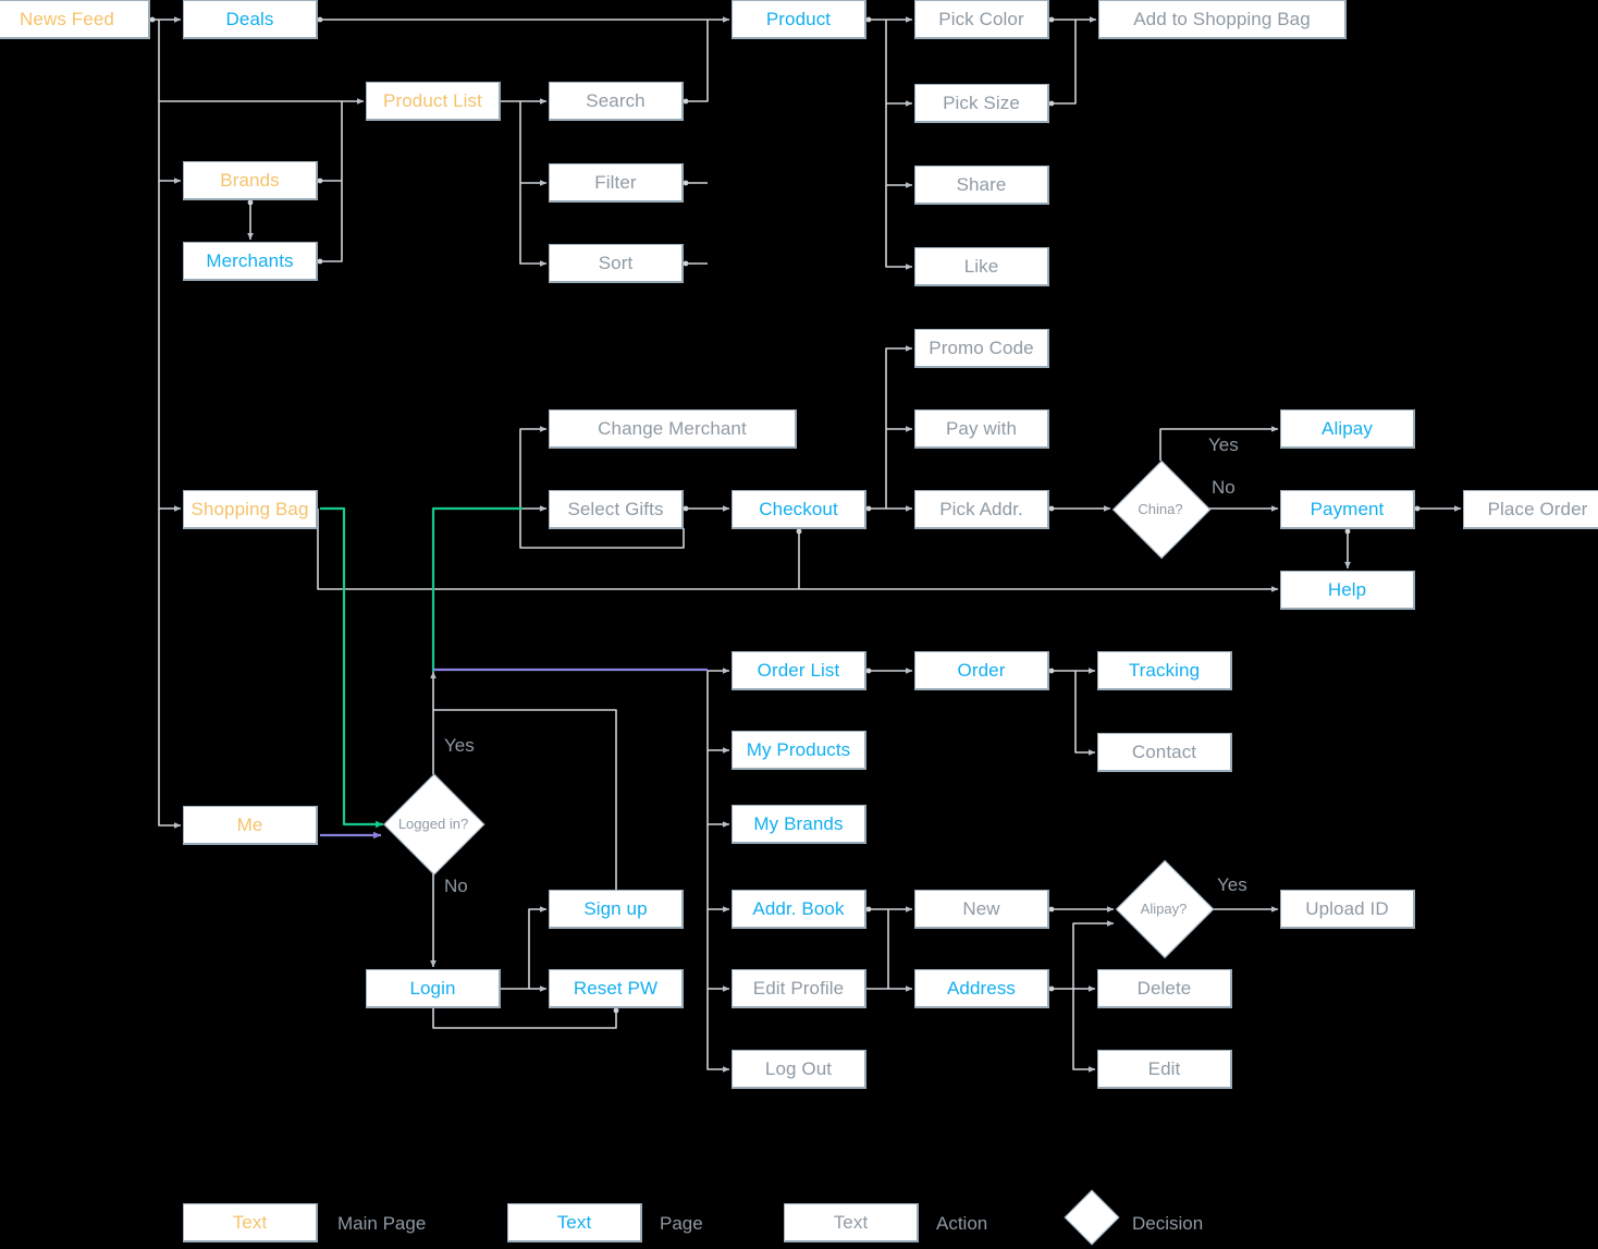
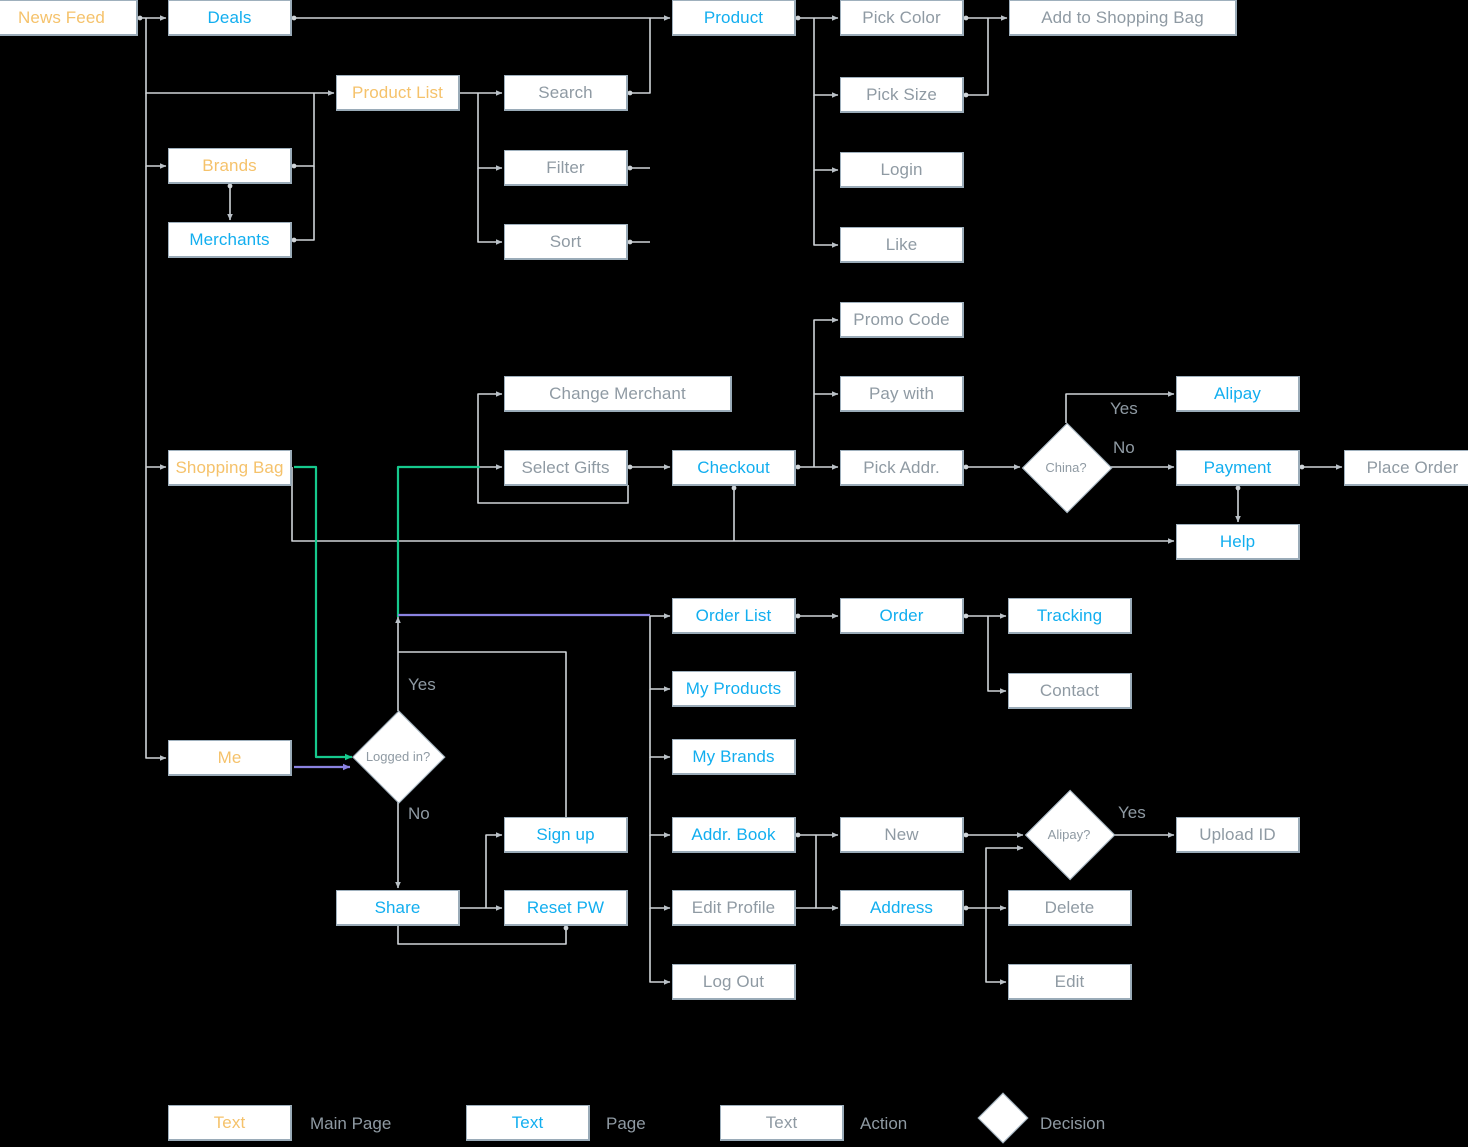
  News Feed
  Deals
  Product
  Pick Color
  Add to Shopping Bag
  Product List
  Search
  Pick Size
  Brands
  Filter
- Share
+ Login
  Merchants
  Sort
  Like
  Promo Code
  Change Merchant
  Pay with
  Alipay
  Shopping Bag
  Select Gifts
  Checkout
  Pick Addr.
  Payment
  Place Order
  Help
  Order List
  Order
  Tracking
  My Products
  Contact
  My Brands
  Me
  Sign up
  Addr. Book
  New
  Upload ID
- Login
+ Share
  Reset PW
  Edit Profile
  Address
  Delete
  Log Out
  Edit
  China?
  Logged in?
  Alipay?
  Yes
  No
  Yes
  No
  Yes
  Text
  Main Page
  Text
  Page
  Text
  Action
  Decision
